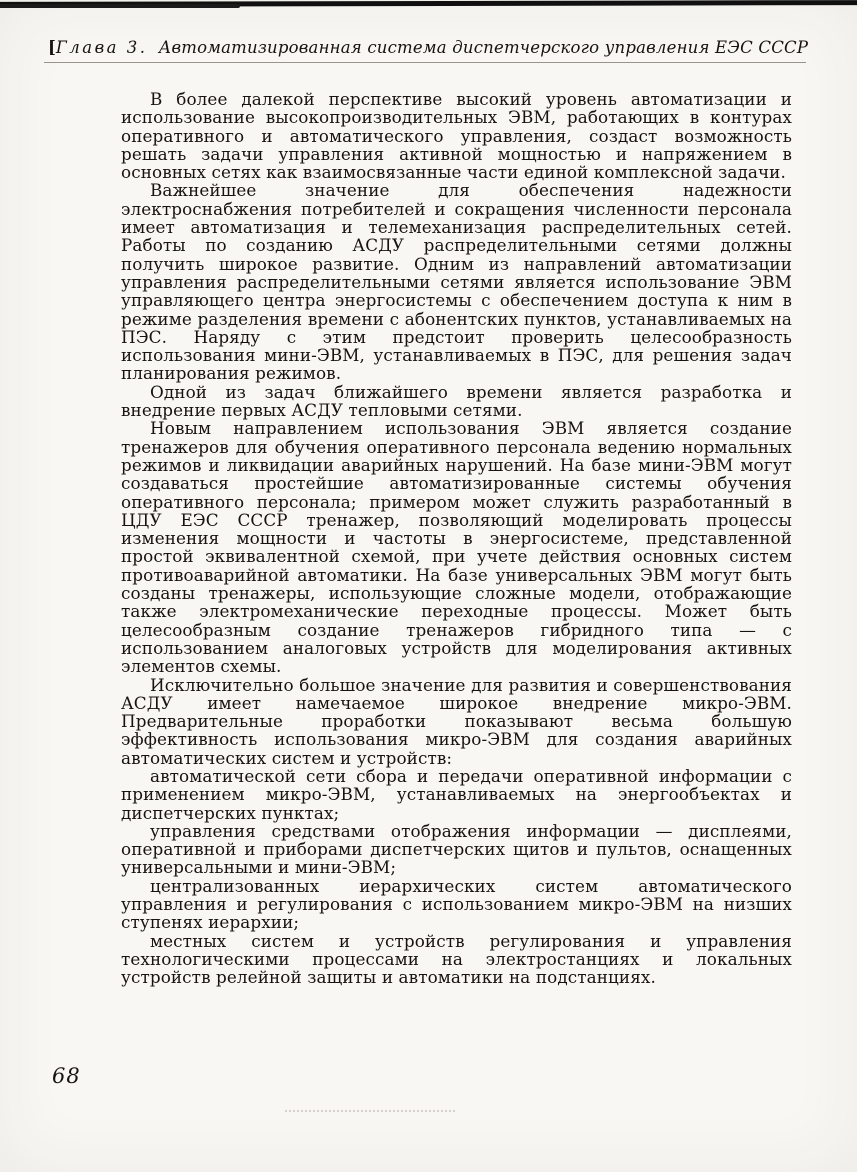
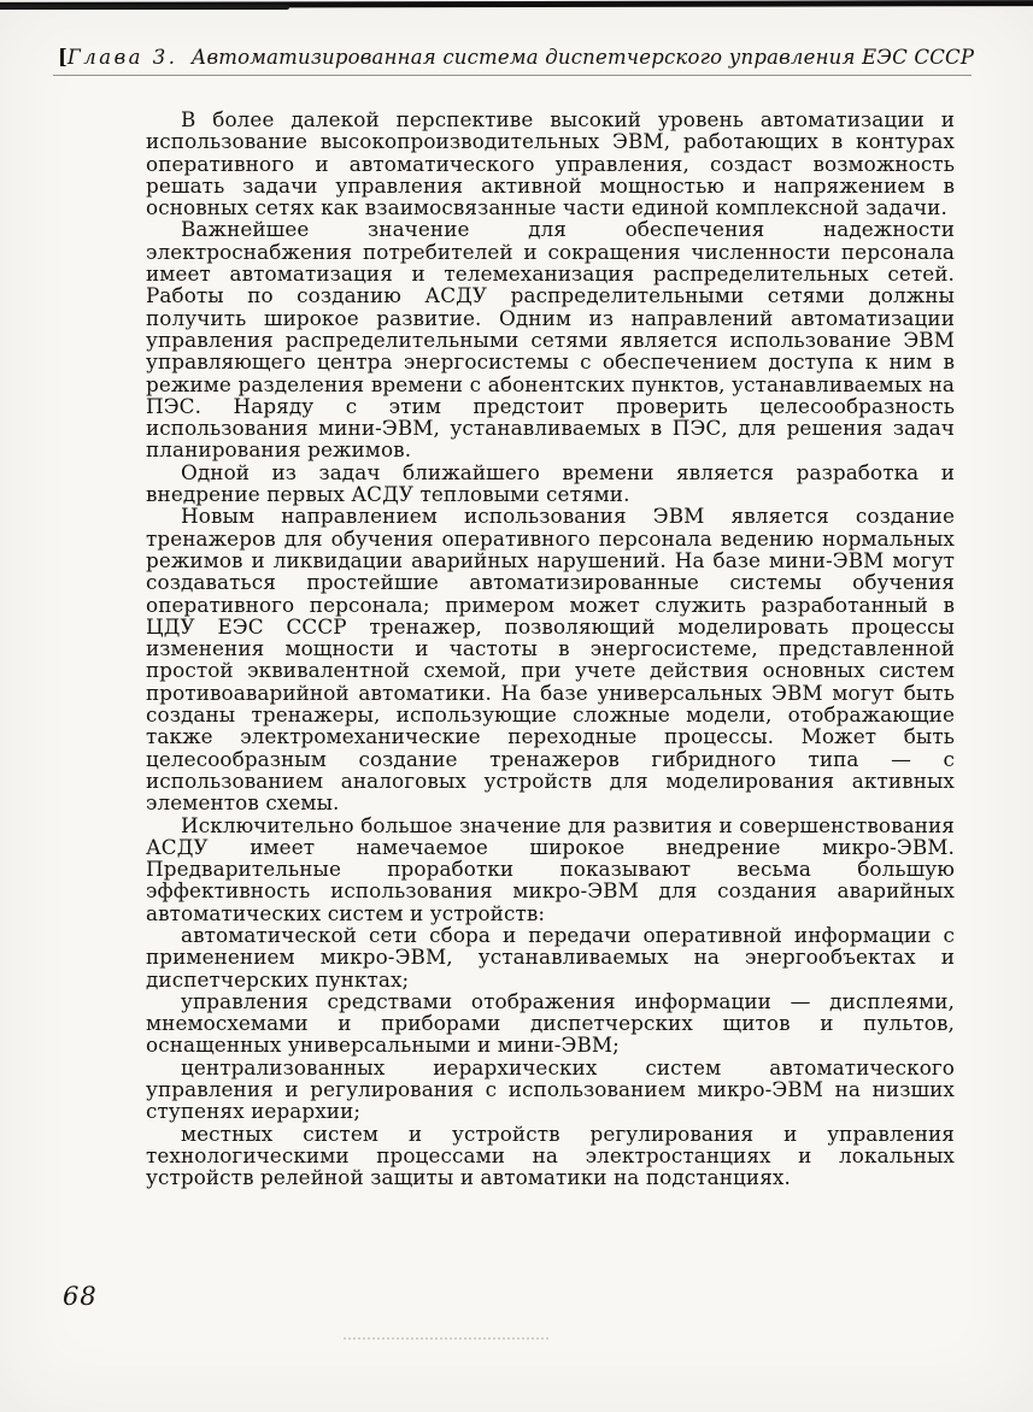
  [Глава 3. Автоматизированная система диспетчерского управления ЕЭС СССР
  В более далекой перспективе высокий уровень автоматизации и использование высокопроизводительных ЭВМ, работающих в контурах оперативного и автоматического управления, создаст возможность решать задачи управления активной мощностью и напряжением в основных сетях как взаимосвязанные части единой комплексной задачи.
  Важнейшее значение для обеспечения надежности электроснабжения потребителей и сокращения численности персонала имеет автоматизация и телемеханизация распределительных сетей. Работы по созданию АСДУ распределительными сетями должны получить широкое развитие. Одним из направлений автоматизации управления распределительными сетями является использование ЭВМ управляющего центра энергосистемы с обеспечением доступа к ним в режиме разделения времени с абонентских пунктов, устанавливаемых на ПЭС. Наряду с этим предстоит проверить целесообразность использования мини-ЭВМ, устанавливаемых в ПЭС, для решения задач планирования режимов.
  Одной из задач ближайшего времени является разработка и внедрение первых АСДУ тепловыми сетями.
  Новым направлением использования ЭВМ является создание тренажеров для обучения оперативного персонала ведению нормальных режимов и ликвидации аварийных нарушений. На базе мини-ЭВМ могут создаваться простейшие автоматизированные системы обучения оперативного персонала; примером может служить разработанный в ЦДУ ЕЭС СССР тренажер, позволяющий моделировать процессы изменения мощности и частоты в энергосистеме, представленной простой эквивалентной схемой, при учете действия основных систем противоаварийной автоматики. На базе универсальных ЭВМ могут быть созданы тренажеры, использующие сложные модели, отображающие также электромеханические переходные процессы. Может быть целесообразным создание тренажеров гибридного типа — с использованием аналоговых устройств для моделирования активных элементов схемы.
  Исключительно большое значение для развития и совершенствования АСДУ имеет намечаемое широкое внедрение микро-ЭВМ. Предварительные проработки показывают весьма большую эффективность использования микро-ЭВМ для создания аварийных автоматических систем и устройств:
  автоматической сети сбора и передачи оперативной информации с применением микро-ЭВМ, устанавливаемых на энергообъектах и диспетчерских пунктах;
- управления средствами отображения информации — дисплеями, оперативной и приборами диспетчерских щитов и пультов, оснащенных универсальными и мини-ЭВМ;
+ управления средствами отображения информации — дисплеями, мнемосхемами и приборами диспетчерских щитов и пультов, оснащенных универсальными и мини-ЭВМ;
  централизованных иерархических систем автоматического управления и регулирования с использованием микро-ЭВМ на низших ступенях иерархии;
  местных систем и устройств регулирования и управления технологическими процессами на электростанциях и локальных устройств релейной защиты и автоматики на подстанциях.
  68
